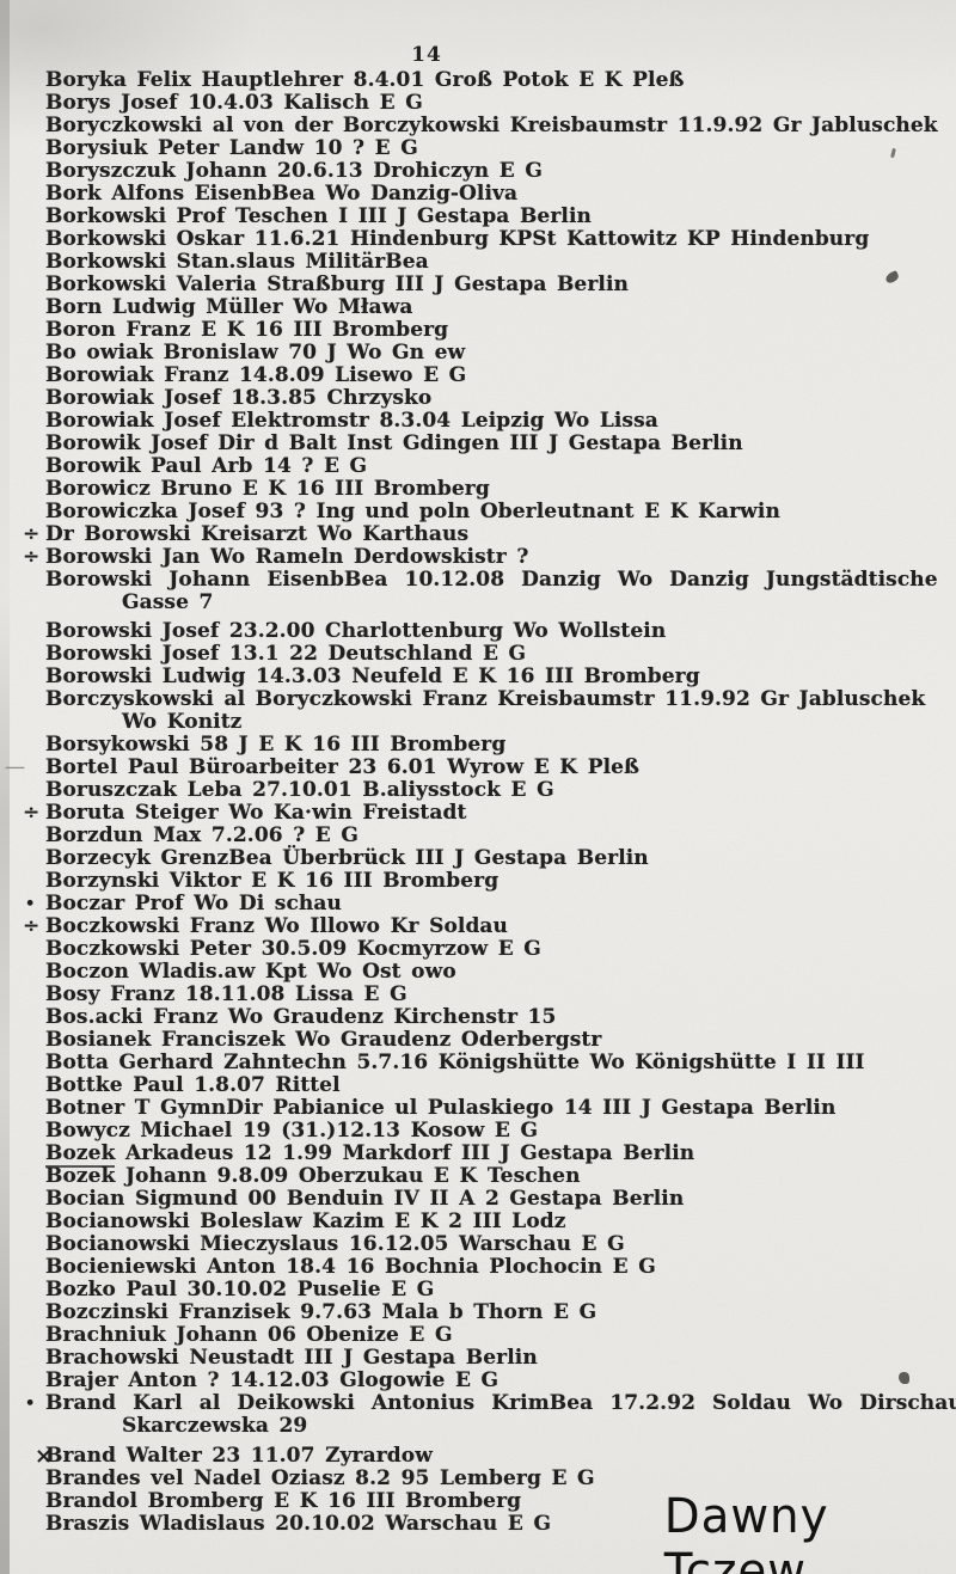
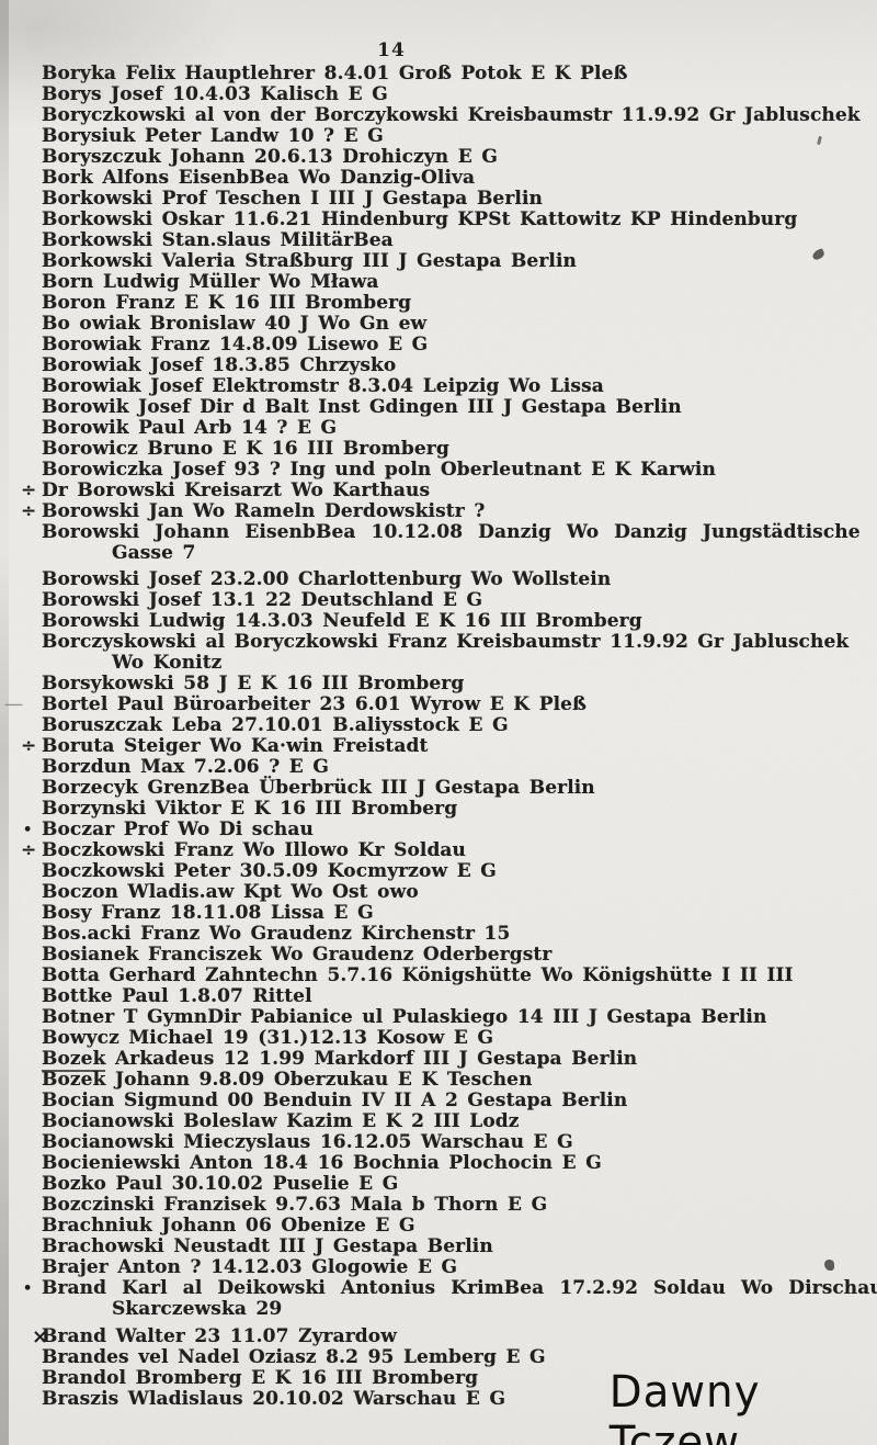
  14
  Boryka Felix Hauptlehrer 8.4.01 Groß Potok E K Pleß
  Borys Josef 10.4.03 Kalisch E G
  Boryczkowski al von der Borczykowski Kreisbaumstr 11.9.92 Gr Jabluschek
  Borysiuk Peter Landw 10 ? E G
  Boryszczuk Johann 20.6.13 Drohiczyn E G
  Bork Alfons EisenbBea Wo Danzig-Oliva
  Borkowski Prof Teschen I III J Gestapa Berlin
  Borkowski Oskar 11.6.21 Hindenburg KPSt Kattowitz KP Hindenburg
  Borkowski Stan.slaus MilitärBea
  Borkowski Valeria Straßburg III J Gestapa Berlin
  Born Ludwig Müller Wo Mława
  Boron Franz E K 16 III Bromberg
- Bo owiak Bronislaw 70 J Wo Gn ew
+ Bo owiak Bronislaw 40 J Wo Gn ew
  Borowiak Franz 14.8.09 Lisewo E G
  Borowiak Josef 18.3.85 Chrzysko
  Borowiak Josef Elektromstr 8.3.04 Leipzig Wo Lissa
  Borowik Josef Dir d Balt Inst Gdingen III J Gestapa Berlin
  Borowik Paul Arb 14 ? E G
  Borowicz Bruno E K 16 III Bromberg
  Borowiczka Josef 93 ? Ing und poln Oberleutnant E K Karwin
  ÷
  Dr Borowski Kreisarzt Wo Karthaus
  ÷
  Borowski Jan Wo Rameln Derdowskistr ?
  Borowski Johann EisenbBea 10.12.08 Danzig Wo Danzig Jungstädtische
  Gasse 7
  Borowski Josef 23.2.00 Charlottenburg Wo Wollstein
  Borowski Josef 13.1 22 Deutschland E G
  Borowski Ludwig 14.3.03 Neufeld E K 16 III Bromberg
  Borczyskowski al Boryczkowski Franz Kreisbaumstr 11.9.92 Gr Jabluschek
  Wo Konitz
  Borsykowski 58 J E K 16 III Bromberg
  —
  Bortel Paul Büroarbeiter 23 6.01 Wyrow E K Pleß
  Boruszczak Leba 27.10.01 B.aliysstock E G
  ÷
  Boruta Steiger Wo Ka·win Freistadt
  Borzdun Max 7.2.06 ? E G
  Borzecyk GrenzBea Überbrück III J Gestapa Berlin
  Borzynski Viktor E K 16 III Bromberg
  •
  Boczar Prof Wo Di schau
  ÷
  Boczkowski Franz Wo Illowo Kr Soldau
  Boczkowski Peter 30.5.09 Kocmyrzow E G
  Boczon Wladis.aw Kpt Wo Ost owo
  Bosy Franz 18.11.08 Lissa E G
  Bos.acki Franz Wo Graudenz Kirchenstr 15
  Bosianek Franciszek Wo Graudenz Oderbergstr
  Botta Gerhard Zahntechn 5.7.16 Königshütte Wo Königshütte I II III
  Bottke Paul 1.8.07 Rittel
  Botner T GymnDir Pabianice ul Pulaskiego 14 III J Gestapa Berlin
  Bowycz Michael 19 (31.)12.13 Kosow E G
  Bozek Arkadeus 12 1.99 Markdorf III J Gestapa Berlin
  Bozek Johann 9.8.09 Oberzukau E K Teschen
  Bocian Sigmund 00 Benduin IV II A 2 Gestapa Berlin
  Bocianowski Boleslaw Kazim E K 2 III Lodz
  Bocianowski Mieczyslaus 16.12.05 Warschau E G
  Bocieniewski Anton 18.4 16 Bochnia Plochocin E G
  Bozko Paul 30.10.02 Puselie E G
  Bozczinski Franzisek 9.7.63 Mala b Thorn E G
  Brachniuk Johann 06 Obenize E G
  Brachowski Neustadt III J Gestapa Berlin
  Brajer Anton ? 14.12.03 Glogowie E G
  •
  Brand Karl al Deikowski Antonius KrimBea 17.2.92 Soldau Wo Dirscha
  Skarczewska 29
  ×
  Brand Walter 23 11.07 Zyrardow
  Brandes vel Nadel Oziasz 8.2 95 Lemberg E G
  Brandol Bromberg E K 16 III Bromberg
  Braszis Wladislaus 20.10.02 Warschau E G
  Dawny Tczew
